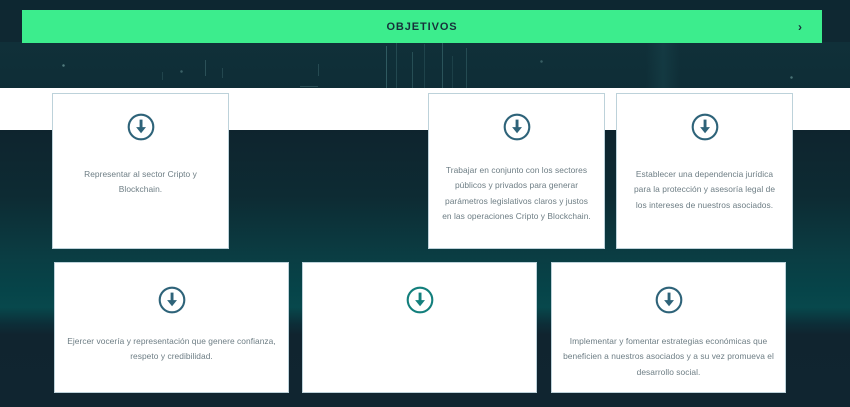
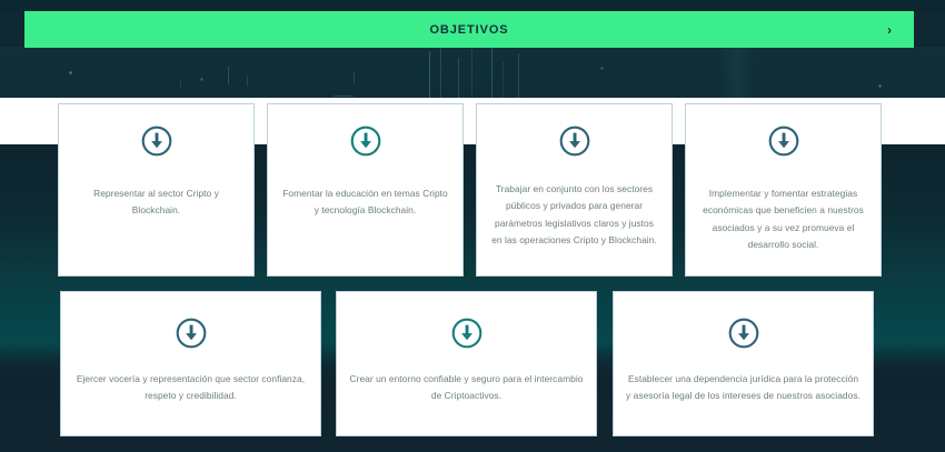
  OBJETIVOS
  ›
  Representar al sector Cripto y Blockchain.
+ Fomentar la educación en temas Cripto y tecnología Blockchain.
  Trabajar en conjunto con los sectores públicos y privados para generar parámetros legislativos claros y justos en las operaciones Cripto y Blockchain.
- Establecer una dependencia jurídica para la protección y asesoría legal de los intereses de nuestros asociados.
+ Implementar y fomentar estrategias económicas que beneficien a nuestros asociados y a su vez promueva el desarrollo social.
- Ejercer vocería y representación que genere confianza, respeto y credibilidad.
+ Ejercer vocería y representación que sector confianza, respeto y credibilidad.
+ Crear un entorno confiable y seguro para el intercambio de Criptoactivos.
- Implementar y fomentar estrategias económicas que beneficien a nuestros asociados y a su vez promueva el desarrollo social.
+ Establecer una dependencia jurídica para la protección y asesoría legal de los intereses de nuestros asociados.
